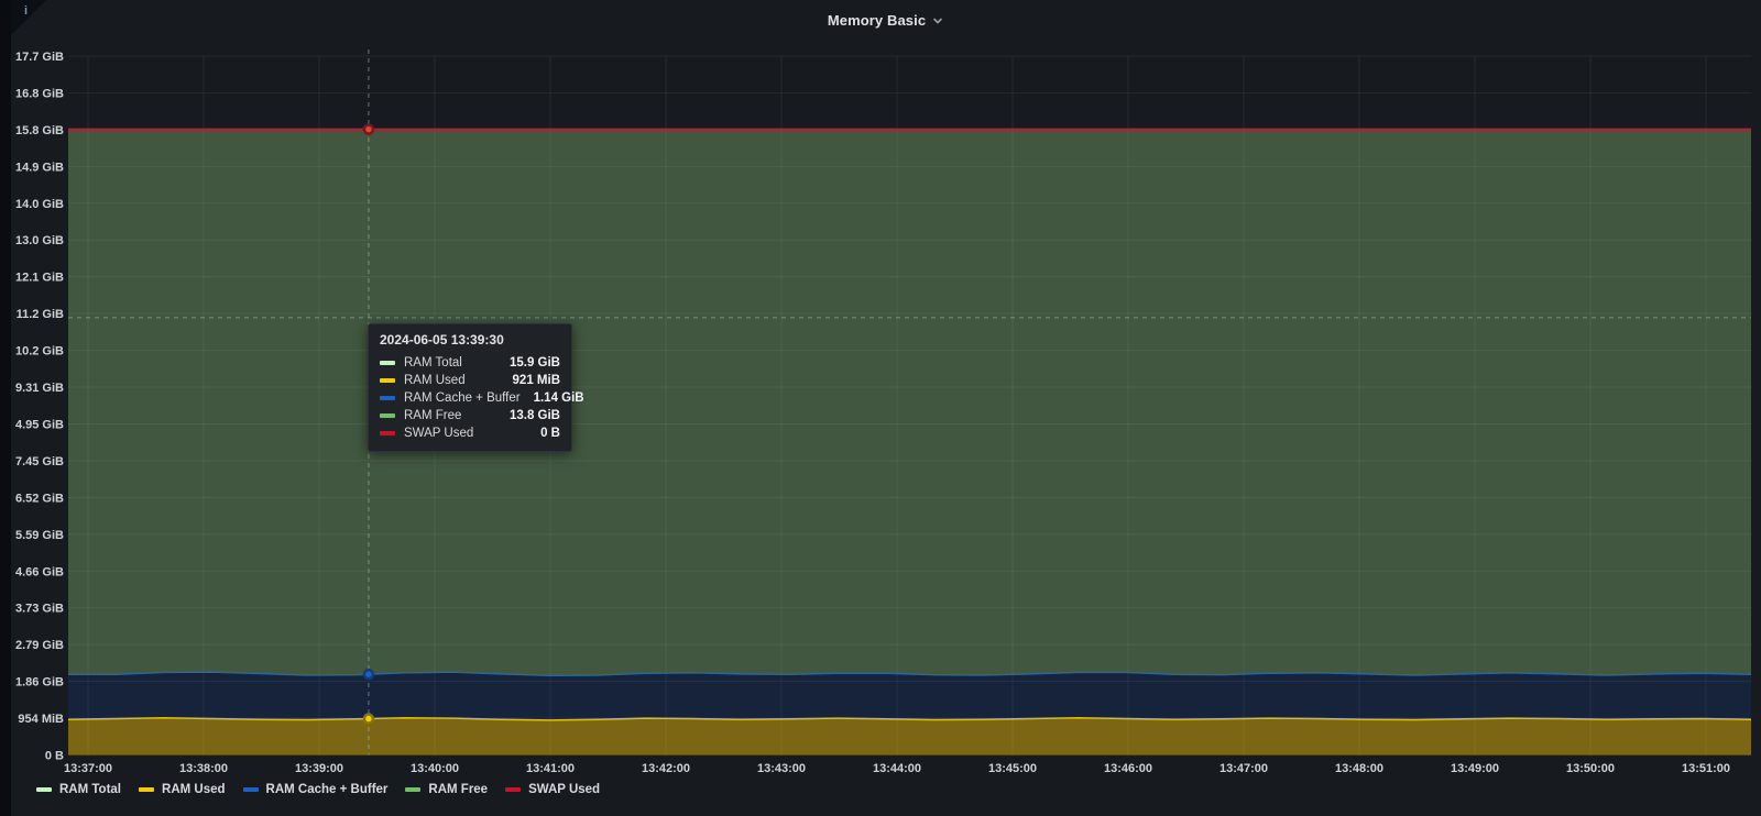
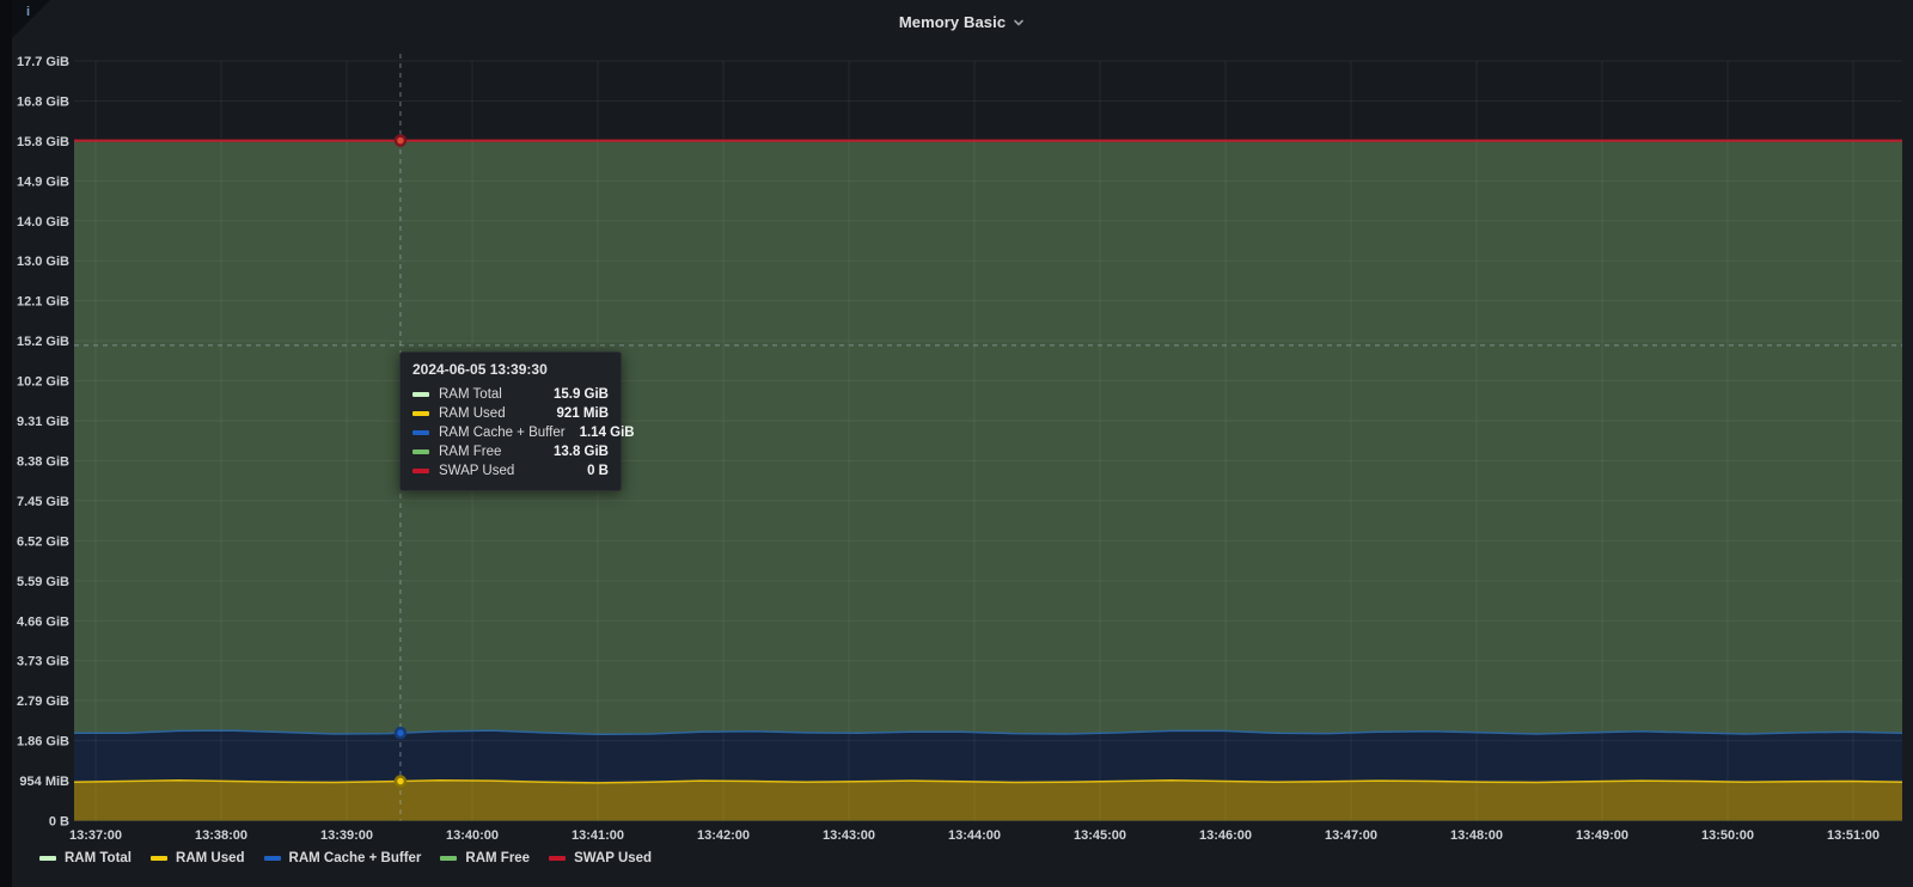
  0 B
  954 MiB
  1.86 GiB
  2.79 GiB
  3.73 GiB
  4.66 GiB
  5.59 GiB
  6.52 GiB
  7.45 GiB
- 4.95 GiB
+ 8.38 GiB
  9.31 GiB
  10.2 GiB
- 11.2 GiB
+ 15.2 GiB
  12.1 GiB
  13.0 GiB
  14.0 GiB
  14.9 GiB
  15.8 GiB
  16.8 GiB
  17.7 GiB
  13:37:00
  13:38:00
  13:39:00
  13:40:00
  13:41:00
  13:42:00
  13:43:00
  13:44:00
  13:45:00
  13:46:00
  13:47:00
  13:48:00
  13:49:00
  13:50:00
  13:51:00
  i
  Memory Basic
  2024-06-05 13:39:30
  RAM Total
  15.9 GiB
  RAM Used
  921 MiB
  RAM Cache + Buffer
  1.14 GiB
  RAM Free
  13.8 GiB
  SWAP Used
  0 B
  RAM Total
  RAM Used
  RAM Cache + Buffer
  RAM Free
  SWAP Used
